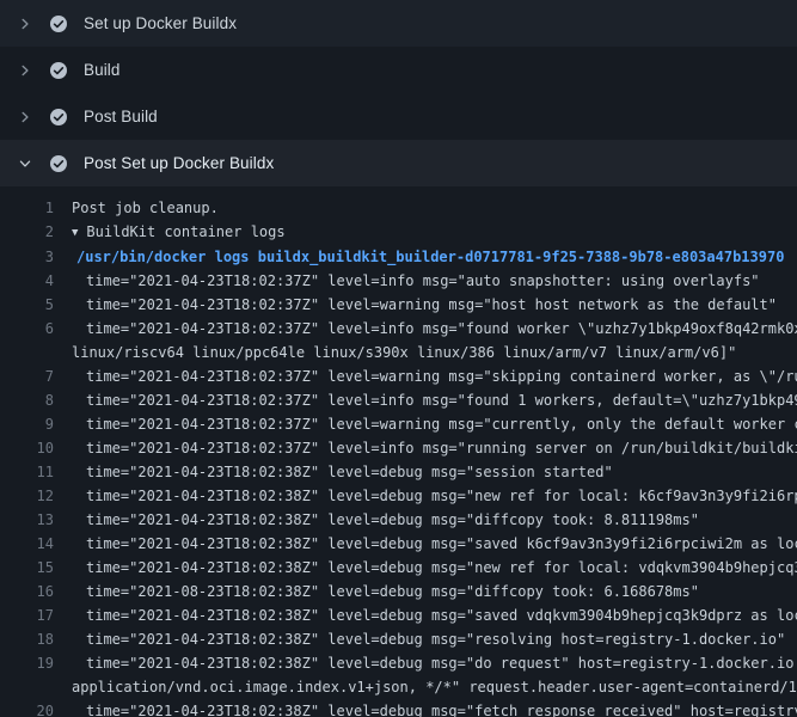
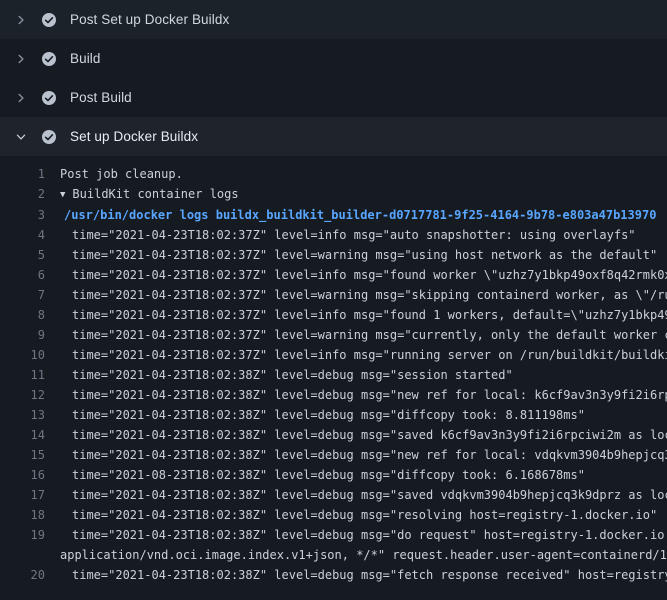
- Set up Docker Buildx
+ Post Set up Docker Buildx
  Build
  Post Build
- Post Set up Docker Buildx
+ Set up Docker Buildx
  1
  Post job cleanup.
  2
  ▼ BuildKit container logs
  3
- /usr/bin/docker logs buildx_buildkit_builder-d0717781-9f25-7388-9b78-e803a47b13970
+ /usr/bin/docker logs buildx_buildkit_builder-d0717781-9f25-4164-9b78-e803a47b13970
  4
  time="2021-04-23T18:02:37Z" level=info msg="auto snapshotter: using overlayfs"
  5
- time="2021-04-23T18:02:37Z" level=warning msg="host host network as the default"
+ time="2021-04-23T18:02:37Z" level=warning msg="using host network as the default"
  6
  time="2021-04-23T18:02:37Z" level=info msg="found worker \"uzhz7y1bkp49oxf8q42rmk0
- linux/riscv64 linux/ppc64le linux/s390x linux/386 linux/arm/v7 linux/arm/v6]"
  7
  time="2021-04-23T18:02:37Z" level=warning msg="skipping containerd worker, as \"/r
  8
  time="2021-04-23T18:02:37Z" level=info msg="found 1 workers, default=\"uzhz7y1bkp4
  9
  time="2021-04-23T18:02:37Z" level=warning msg="currently, only the default worker
  10
  time="2021-04-23T18:02:37Z" level=info msg="running server on /run/buildkit/buildk
  11
  time="2021-04-23T18:02:38Z" level=debug msg="session started"
  12
  time="2021-04-23T18:02:38Z" level=debug msg="new ref for local: k6cf9av3n3y9fi2i6r
  13
  time="2021-04-23T18:02:38Z" level=debug msg="diffcopy took: 8.811198ms"
  14
  time="2021-04-23T18:02:38Z" level=debug msg="saved k6cf9av3n3y9fi2i6rpciwi2m as lo
  15
  time="2021-04-23T18:02:38Z" level=debug msg="new ref for local: vdqkvm3904b9hepjcq
  16
  time="2021-08-23T18:02:38Z" level=debug msg="diffcopy took: 6.168678ms"
  17
  time="2021-04-23T18:02:38Z" level=debug msg="saved vdqkvm3904b9hepjcq3k9dprz as lo
  18
  time="2021-04-23T18:02:38Z" level=debug msg="resolving host=registry-1.docker.io"
  19
  time="2021-04-23T18:02:38Z" level=debug msg="do request" host=registry-1.docker.io
  application/vnd.oci.image.index.v1+json, */*" request.header.user-agent=containerd/1
  20
  time="2021-04-23T18:02:38Z" level=debug msg="fetch response received" host=registr
